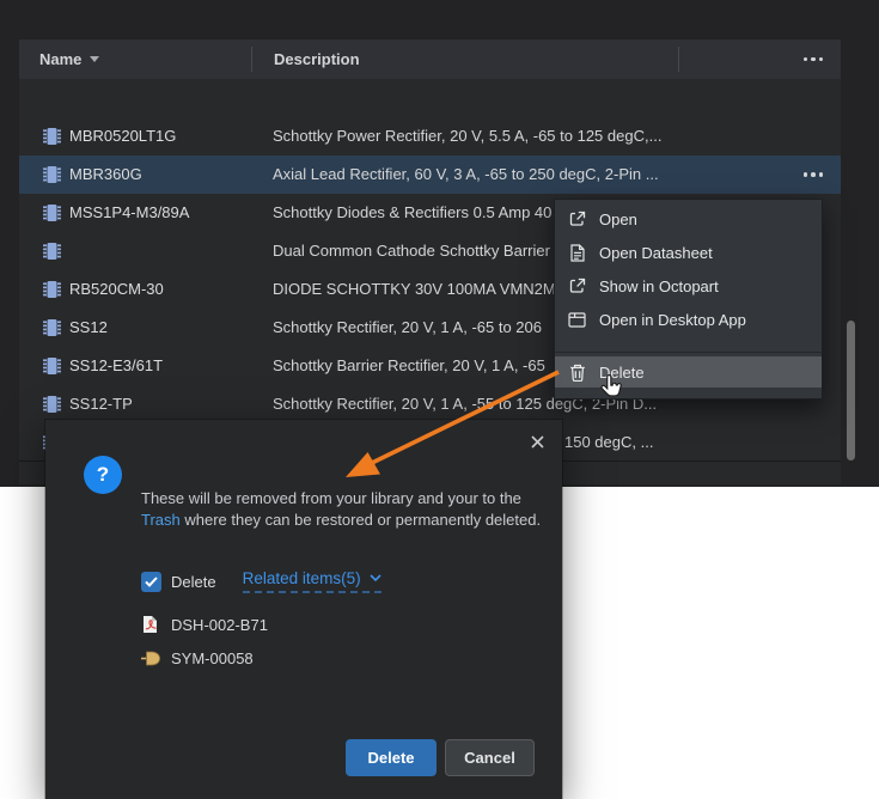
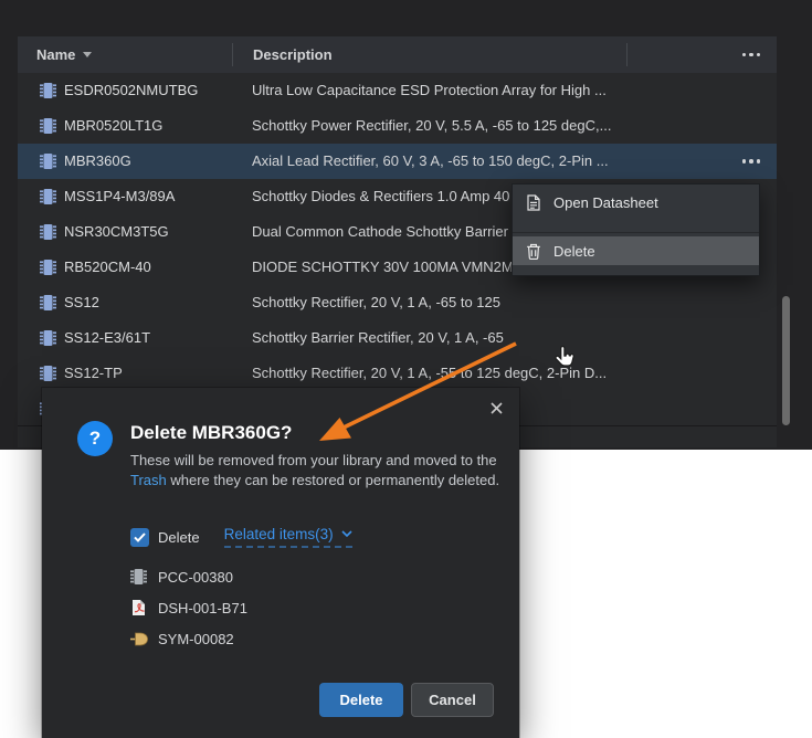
  Name
  Description
+ ESDR0502NMUTBG
+ Ultra Low Capacitance ESD Protection Array for High ...
  MBR0520LT1G
  Schottky Power Rectifier, 20 V, 5.5 A, -65 to 125 degC,...
  MBR360G
- Axial Lead Rectifier, 60 V, 3 A, -65 to 250 degC, 2-Pin ...
+ Axial Lead Rectifier, 60 V, 3 A, -65 to 150 degC, 2-Pin ...
  MSS1P4-M3/89A
- Schottky Diodes & Rectifiers 0.5 Amp 40
+ Schottky Diodes & Rectifiers 1.0 Amp 40
+ NSR30CM3T5G
  Dual Common Cathode Schottky Barrier
- RB520CM-30
+ RB520CM-40
  DIODE SCHOTTKY 30V 100MA VMN2M
  SS12
- Schottky Rectifier, 20 V, 1 A, -65 to 206
+ Schottky Rectifier, 20 V, 1 A, -65 to 125
  SS12-E3/61T
  Schottky Barrier Rectifier, 20 V, 1 A, -65
  SS12-TP
  Schottky Rectifier, 20 V, 1 A, -5 to 125 degC, 2-Pin D...
- 150 degC, ...
- Open
  Open Datasheet
- Show in Octopart
- Open in Desktop App
  Delete
  ?
+ Delete MBR360G?
- These will be removed from your library and your to the Trash where they can be restored or permanently deleted.
+ These will be removed from your library and moved to the Trash where they can be restored or permanently deleted.
  Delete
- Related items(5)
+ Related items(3)
+ PCC-00380
- DSH-002-B71
+ DSH-001-B71
- SYM-00058
+ SYM-00082
  Delete
  Cancel
